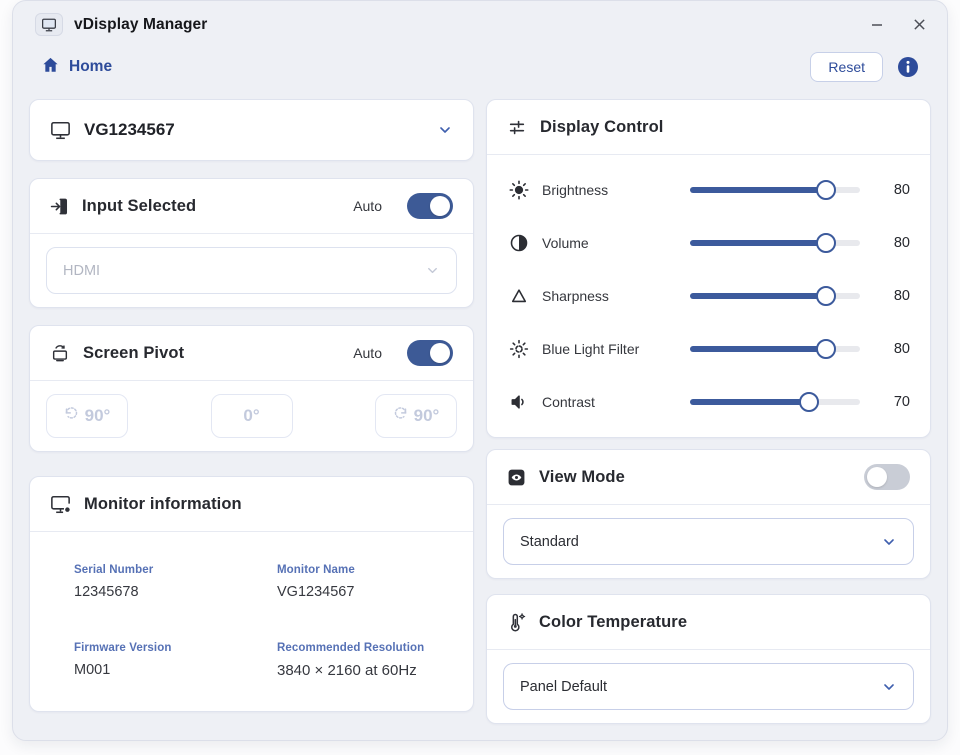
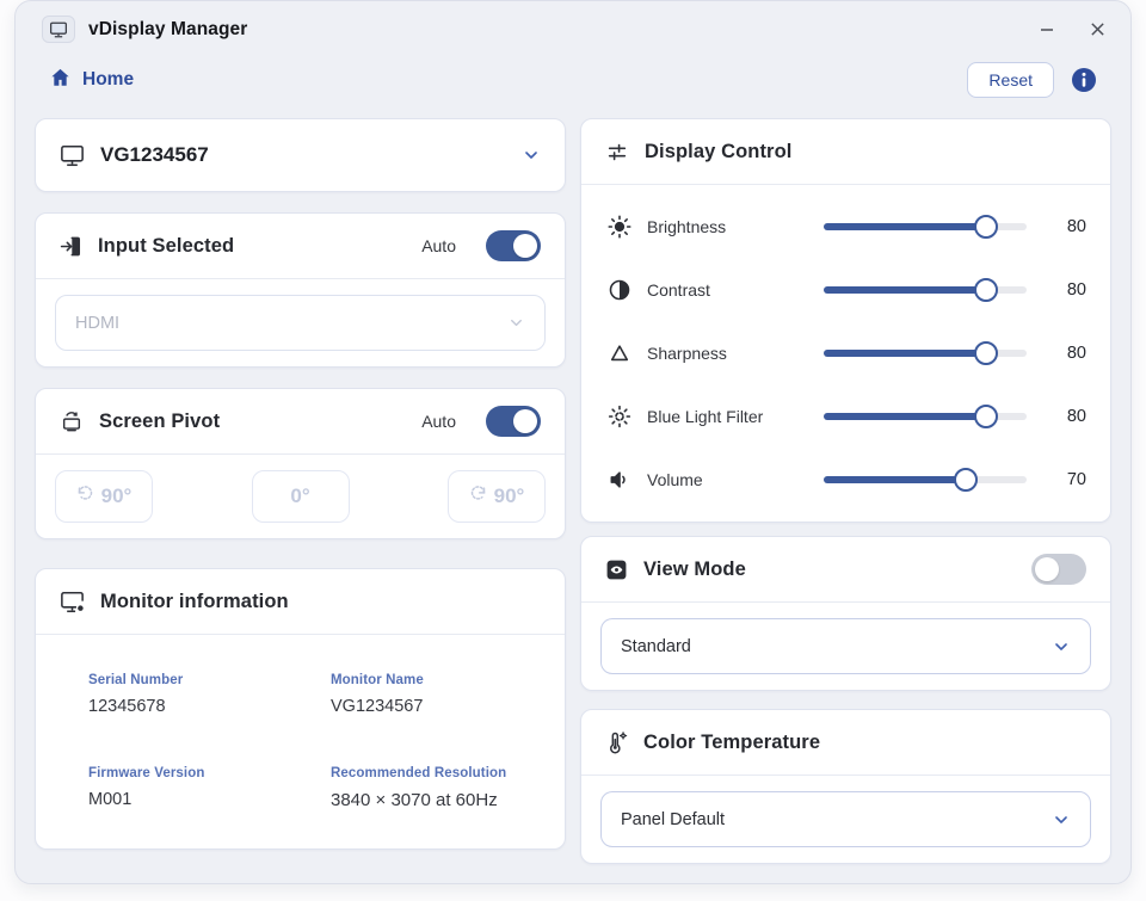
  vDisplay Manager
  Home
  Reset
  VG1234567
  Input Selected
  Auto
  HDMI
  Screen Pivot
  Auto
  90°
  0°
  90°
  Monitor information
  Serial Number
  12345678
  Monitor Name
  VG1234567
  Firmware Version
  M001
  Recommended Resolution
- 3840 × 2160 at 60Hz
+ 3840 × 3070 at 60Hz
  Display Control
  Brightness
  80
- Volume
+ Contrast
  80
  Sharpness
  80
  Blue Light Filter
  80
- Contrast
+ Volume
  70
  View Mode
  Standard
  Color Temperature
  Panel Default
